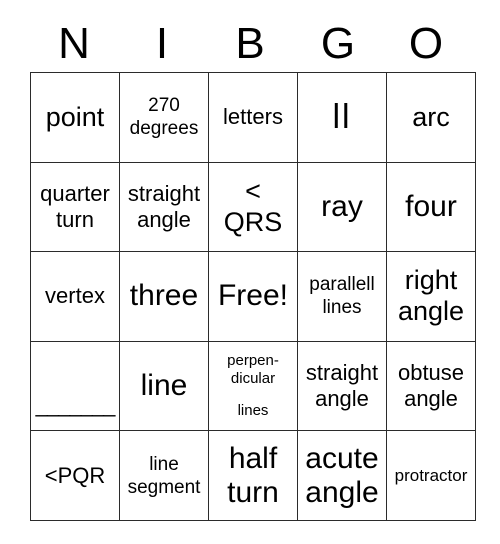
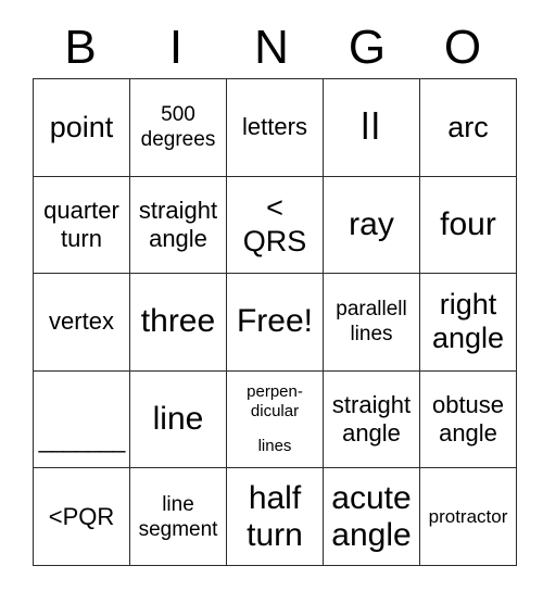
- N
+ B
  I
- B
+ N
  G
  O
- point	270 degrees	letters	ll	arc
+ point	500 degrees	letters	ll	arc
  quarter turn	straight angle	< QRS	ray	four
  vertex	three	Free!	parallell lines	right angle
  _______	line	perpen-dicularlines	straight angle	obtuse angle
  <PQR	line segment	half turn	acute angle	protractor
